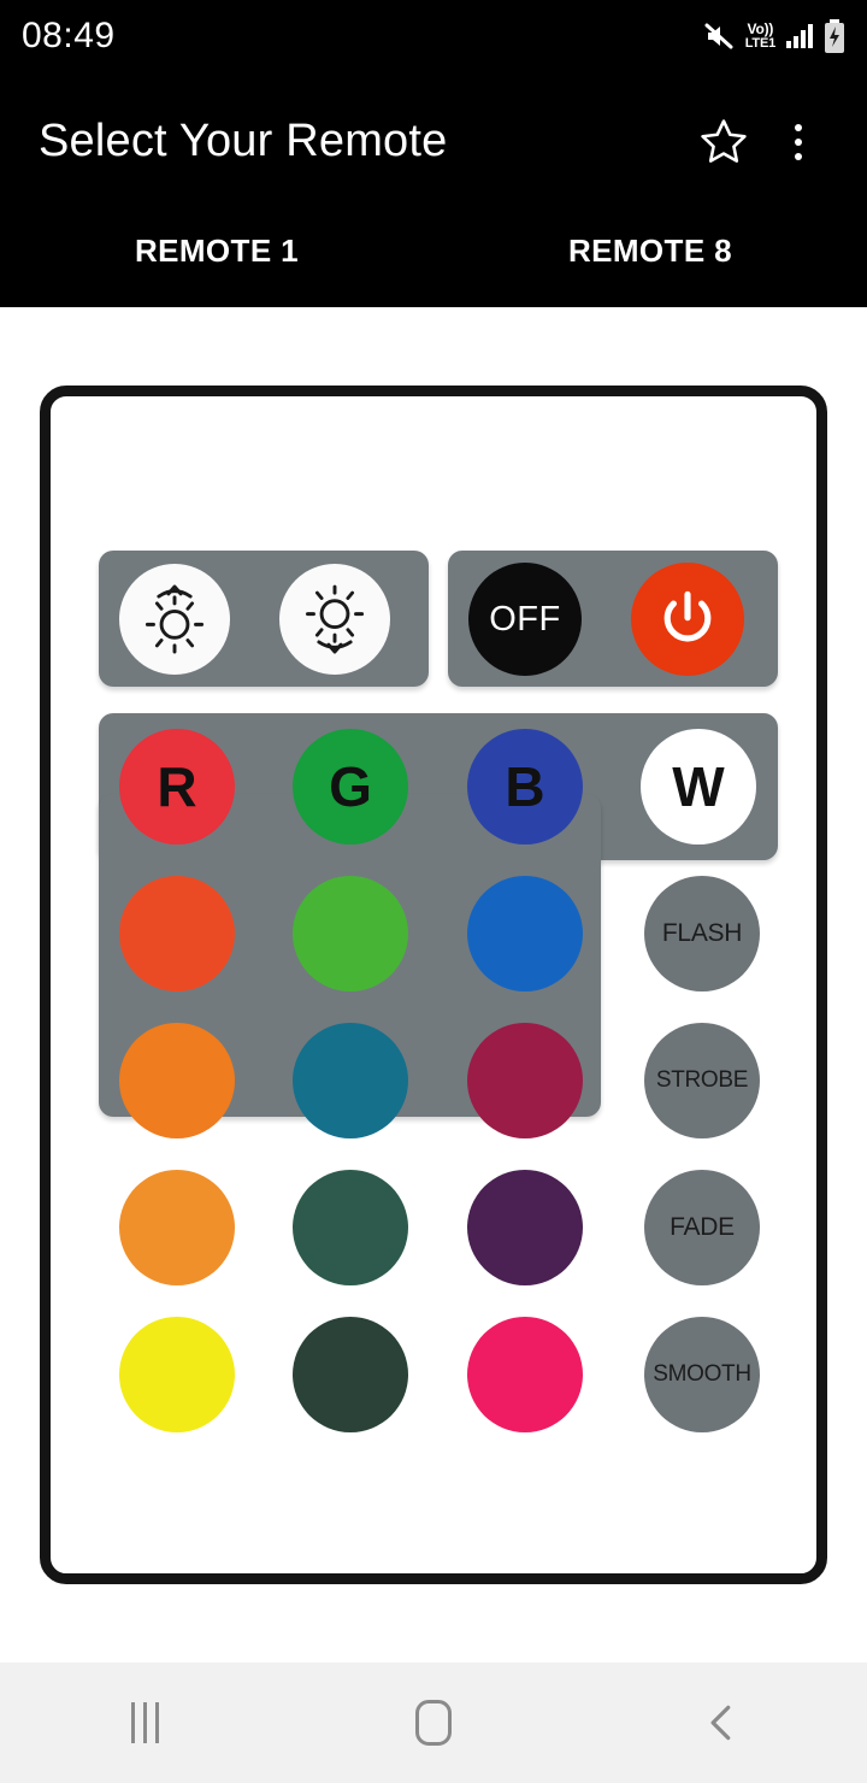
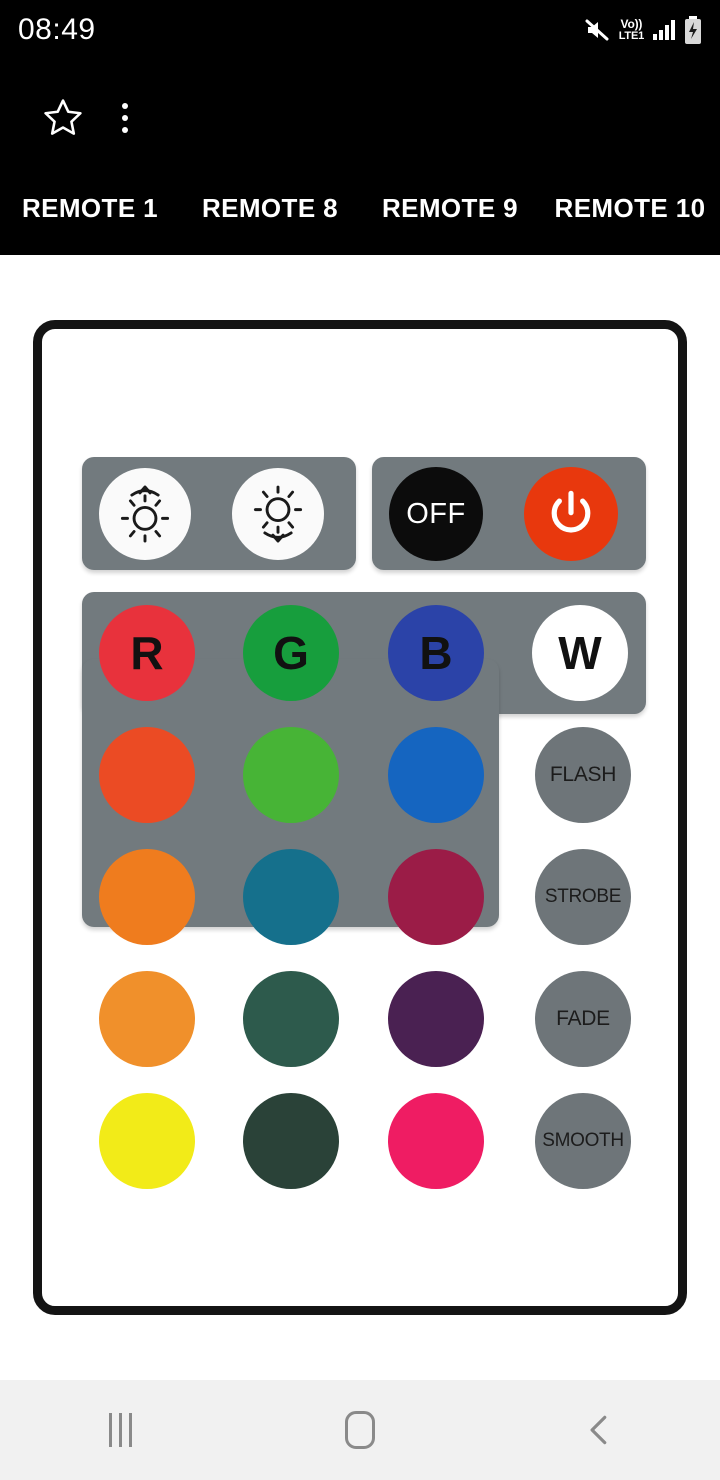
  08:49
  Vo))
  LTE1
- Select Your Remote
  REMOTE 1
  REMOTE 8
+ REMOTE 9
+ REMOTE 10
  OFF
  R
  G
  B
  W
  FLASH
  STROBE
  FADE
  SMOOTH
